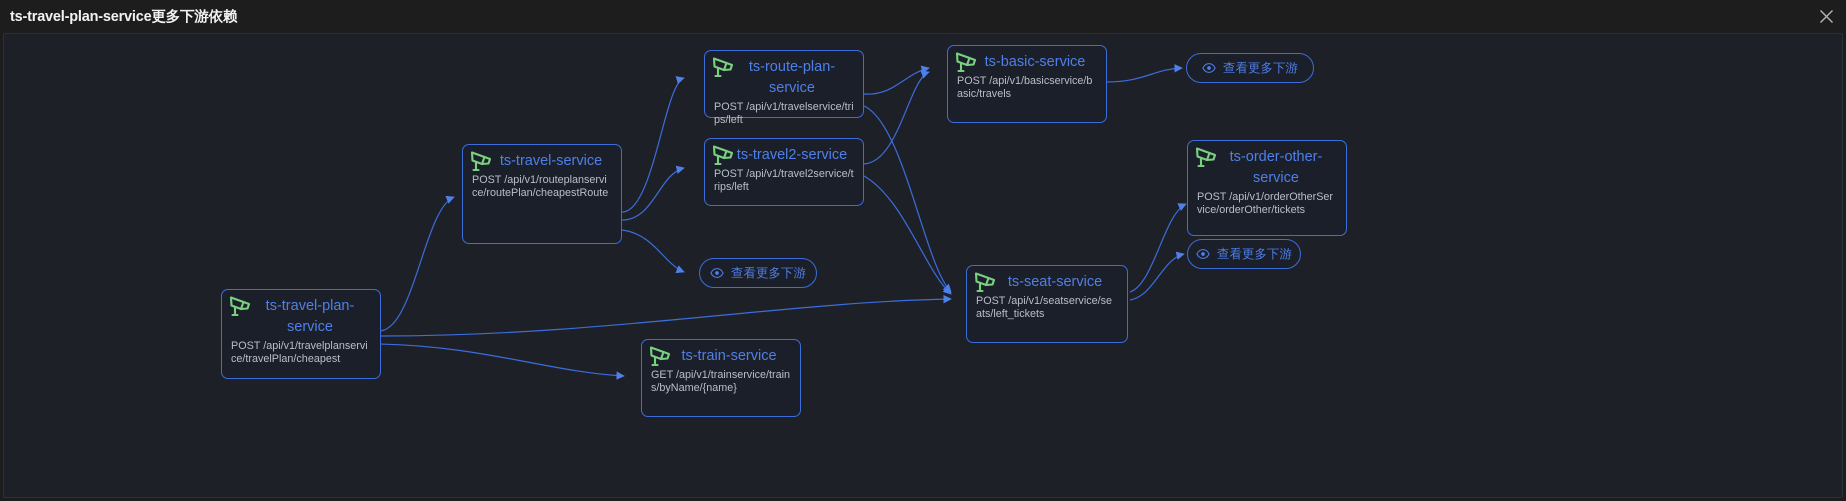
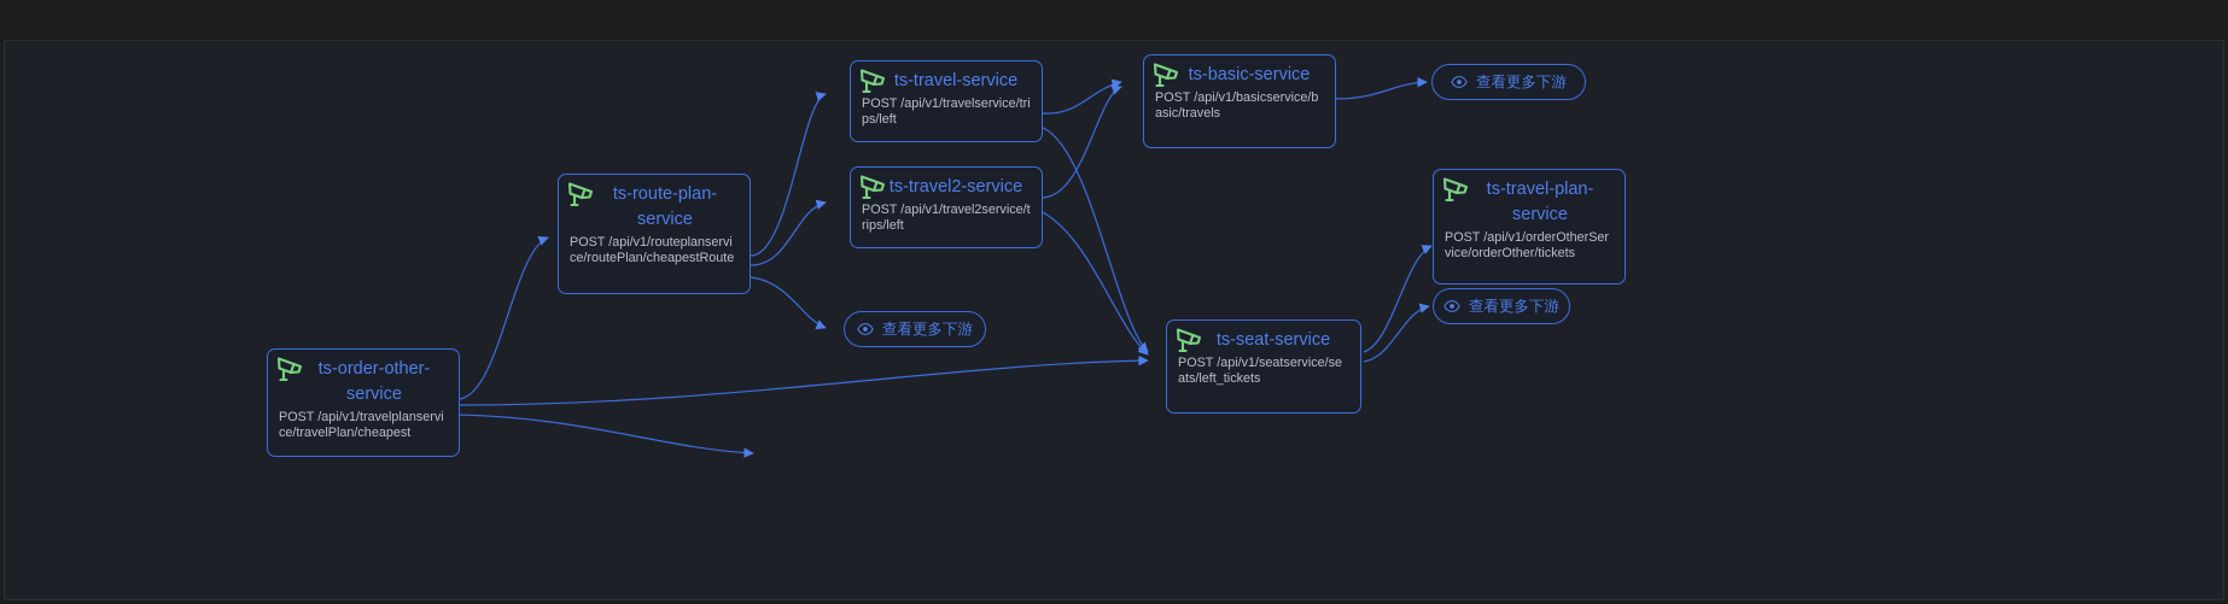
- ts-travel-plan-service更多下游依赖
- ts-travel-plan-service
+ ts-order-other-service
  POST /api/v1/travelplanservice/travelPlan/cheapest
- ts-travel-service
+ ts-route-plan-service
  POST /api/v1/routeplanservice/routePlan/cheapestRoute
- ts-route-plan-service
+ ts-travel-service
  POST /api/v1/travelservice/trips/left
  ts-travel2-service
  POST /api/v1/travel2service/trips/left
  ts-basic-service
  POST /api/v1/basicservice/basic/travels
  ts-seat-service
  POST /api/v1/seatservice/seats/left_tickets
- ts-train-service
- GET /api/v1/trainservice/trains/byName/{name}
- ts-order-other-service
+ ts-travel-plan-service
  POST /api/v1/orderOtherService/orderOther/tickets
  查看更多下游
  查看更多下游
  查看更多下游
